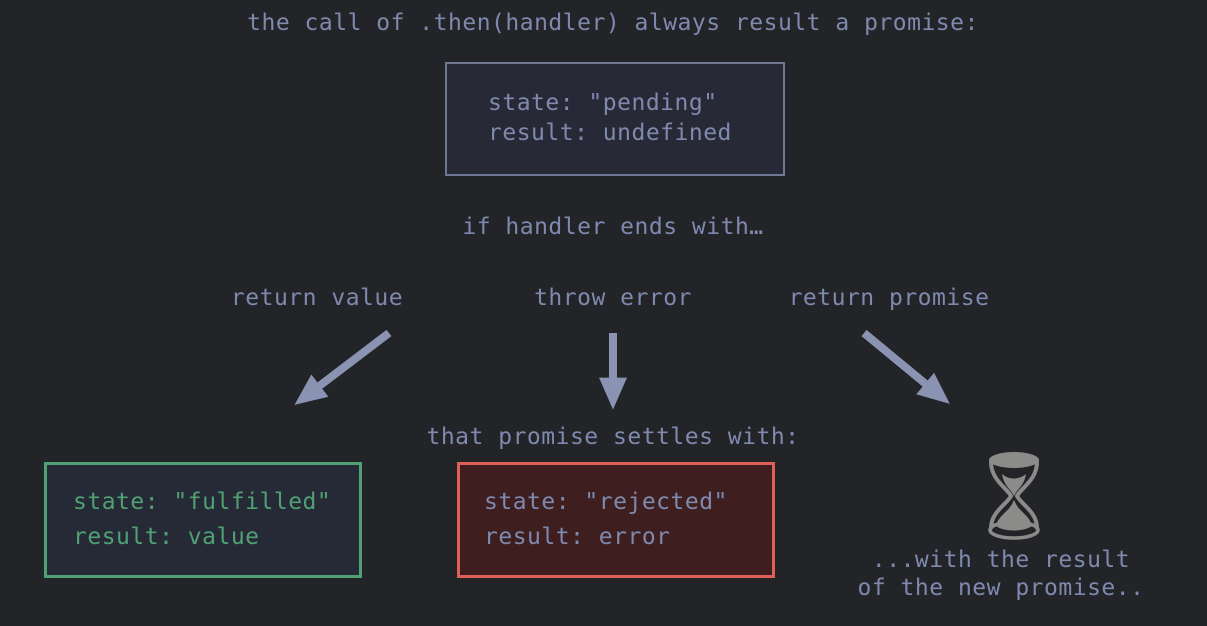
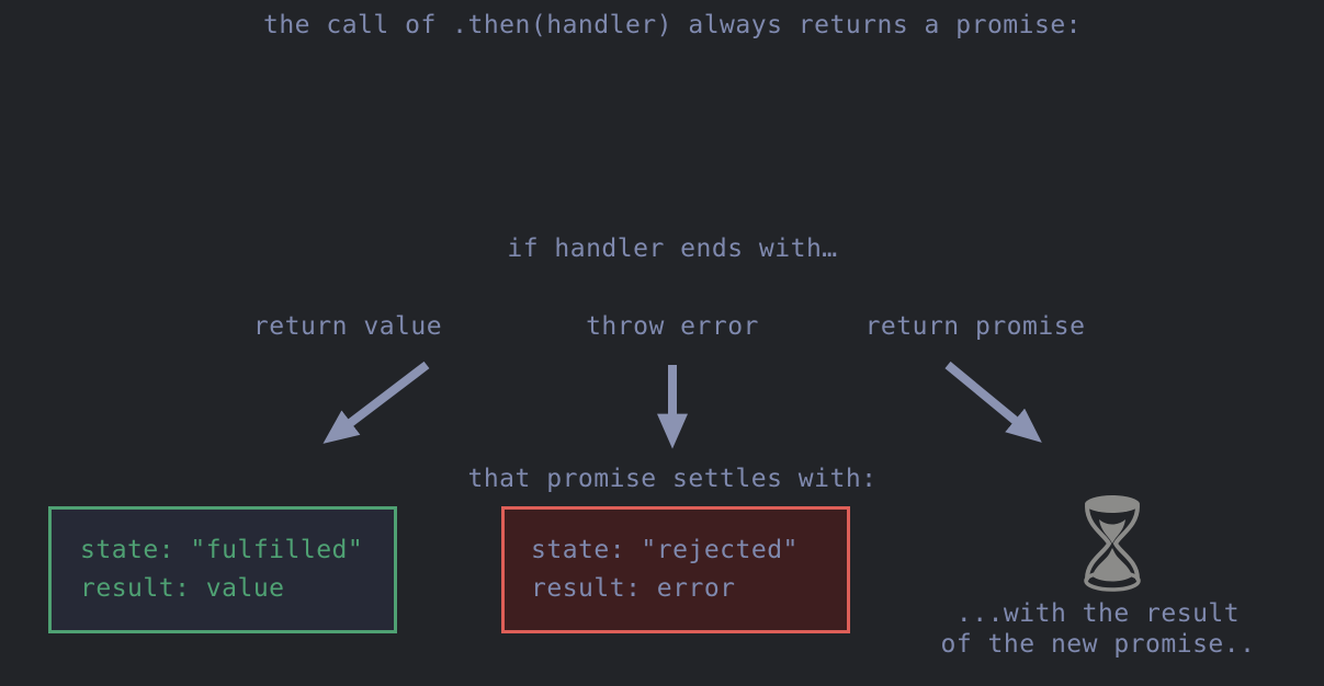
- the call of .then(handler) always result a promise:
+ the call of .then(handler) always returns a promise:
- state: "pending"
- result: undefined
  if handler ends with…
  return value
  throw error
  return promise
  that promise settles with:
  state: "fulfilled"
  result: value
  state: "rejected"
  result: error
  ...with the result
  of the new promise..
